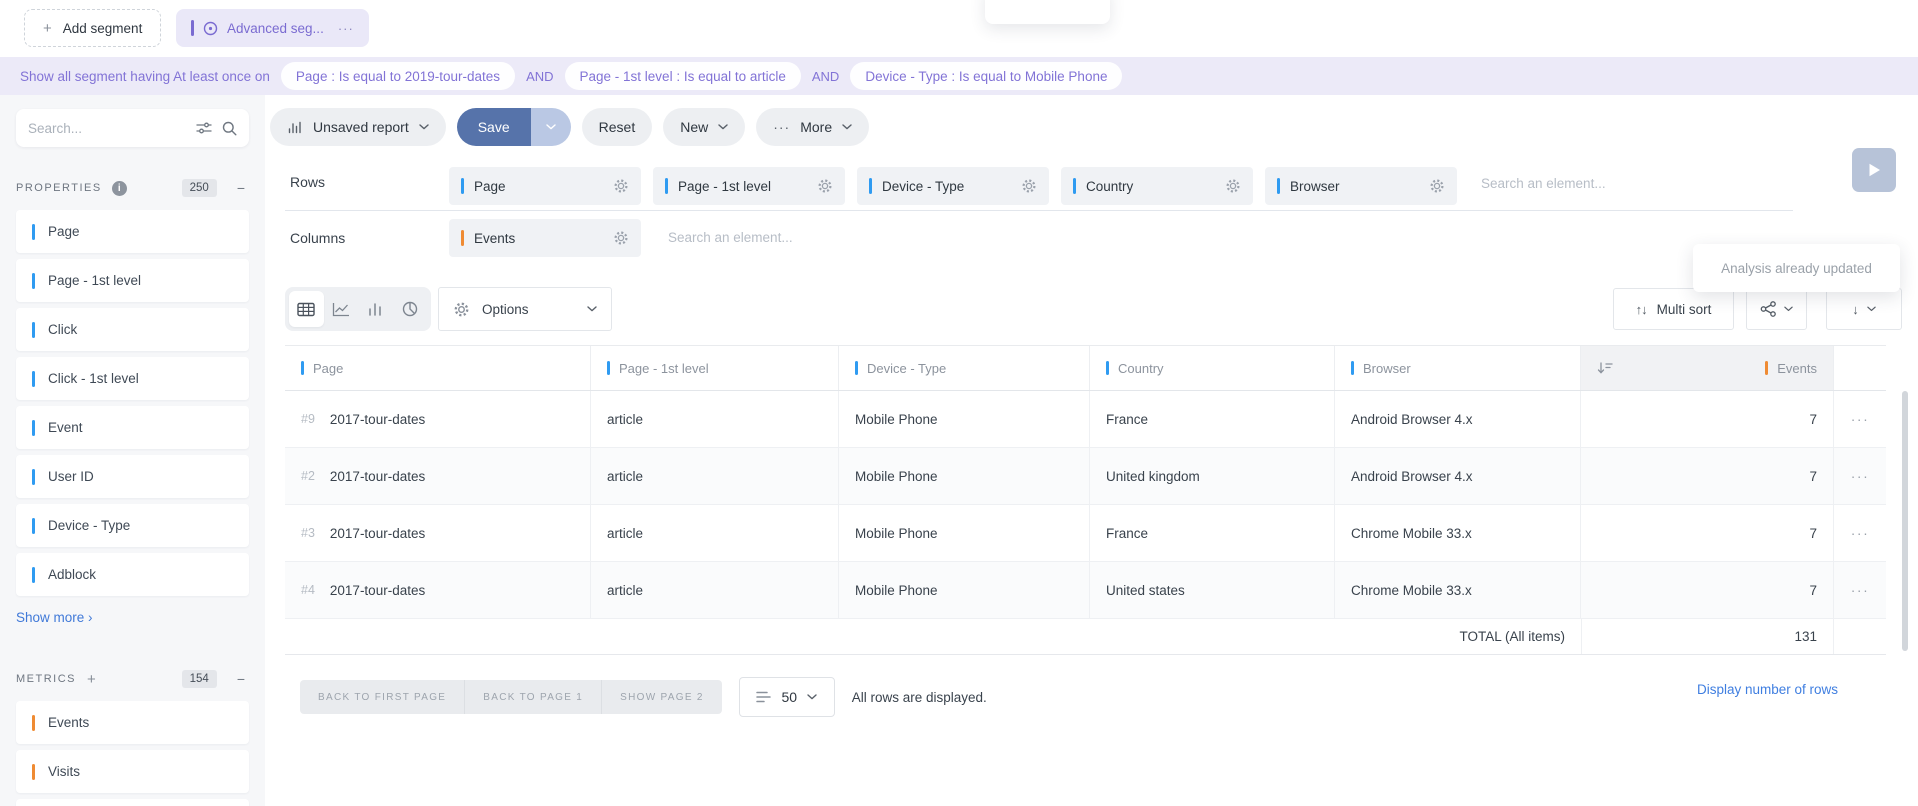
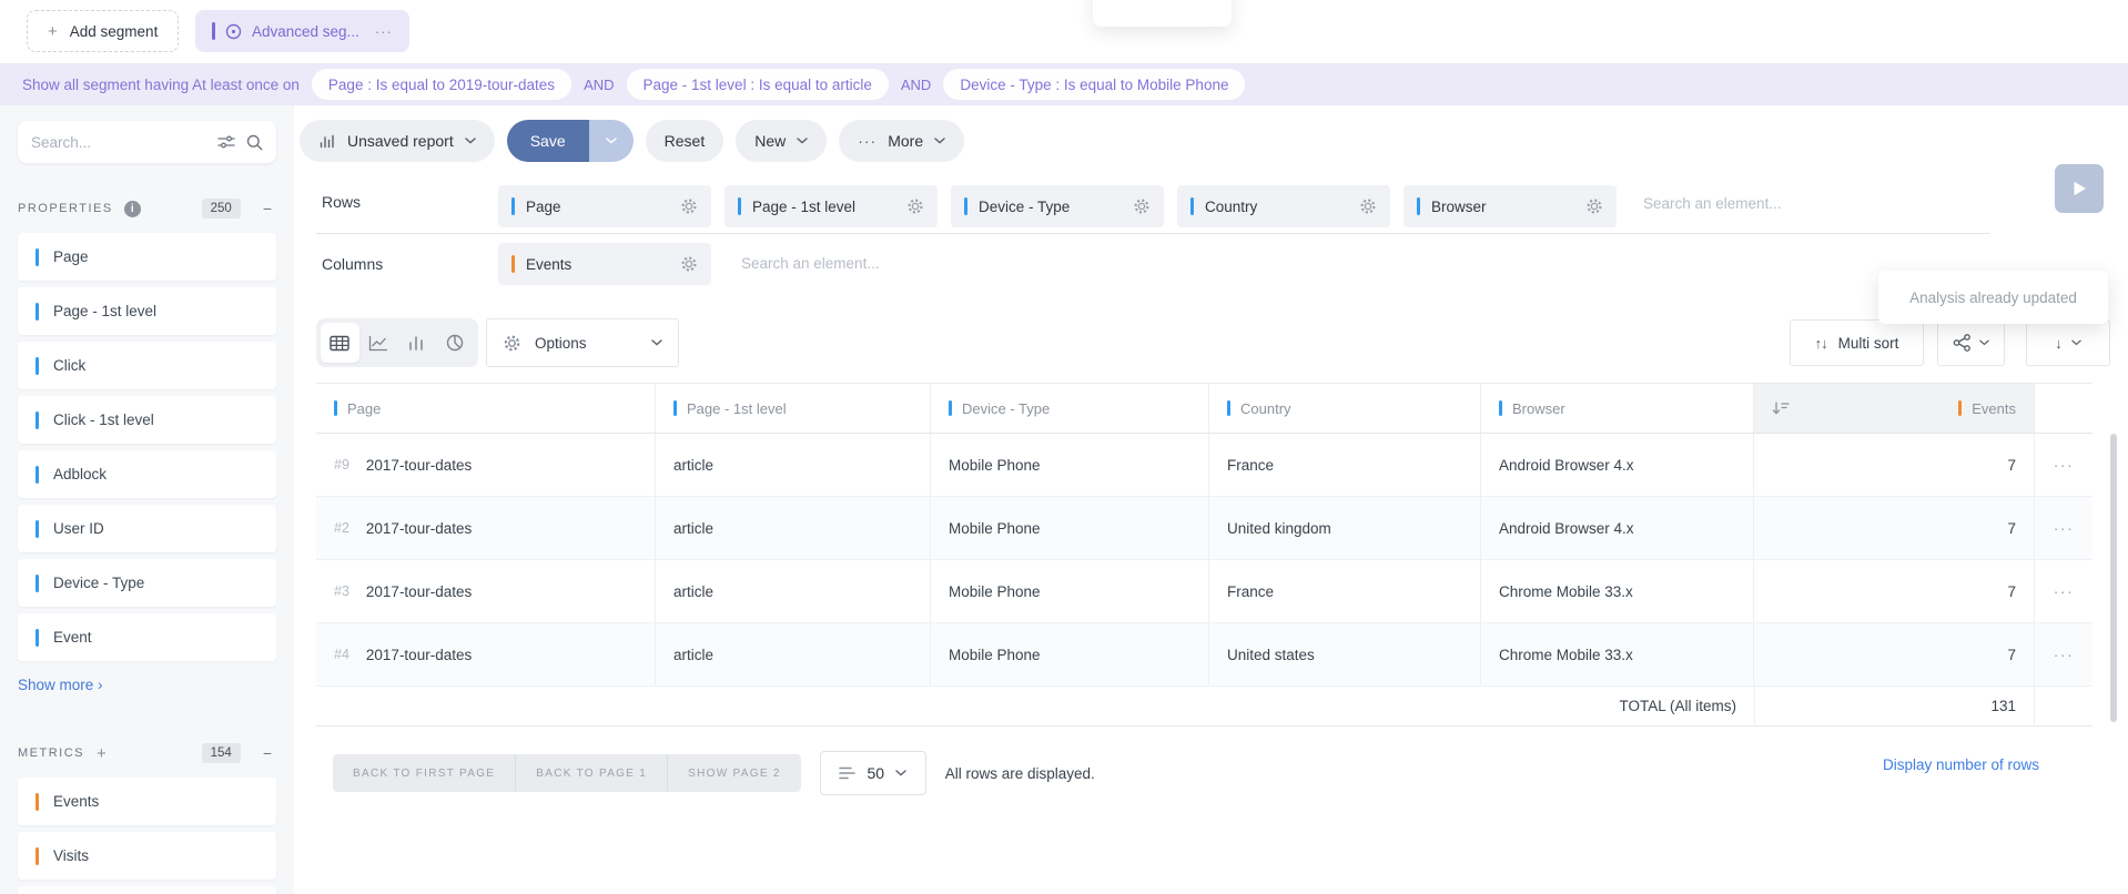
  +
  Add segment
  Advanced seg...
  ···
  Show all segment having At least once on
  Page : Is equal to 2019-tour-dates
  AND
  Page - 1st level : Is equal to article
  AND
  Device - Type : Is equal to Mobile Phone
  Search...
  PROPERTIES
  i
  250
  −
  Page
  Page - 1st level
  Click
  Click - 1st level
- Event
+ Adblock
  User ID
  Device - Type
- Adblock
+ Event
  Show more ›
  METRICS
  +
  154
  −
  Events
  Visits
  Unsaved report
  Save
  Reset
  New
  ···
  More
  Rows
  Page
  Page - 1st level
  Device - Type
  Country
  Browser
  Search an element...
  Columns
  Events
  Search an element...
  Analysis already updated
  Options
  ↑↓
  Multi sort
  ↓
  Page
  Page - 1st level
  Device - Type
  Country
  Browser
  Events
  #9
  2017-tour-dates
  article
  Mobile Phone
  France
  Android Browser 4.x
  7
  ···
  #2
  2017-tour-dates
  article
  Mobile Phone
  United kingdom
  Android Browser 4.x
  7
  ···
  #3
  2017-tour-dates
  article
  Mobile Phone
  France
  Chrome Mobile 33.x
  7
  ···
  #4
  2017-tour-dates
  article
  Mobile Phone
  United states
  Chrome Mobile 33.x
  7
  ···
  TOTAL (All items)
  131
  BACK TO FIRST PAGE
  BACK TO PAGE 1
  SHOW PAGE 2
  50
  All rows are displayed.
  Display number of rows
